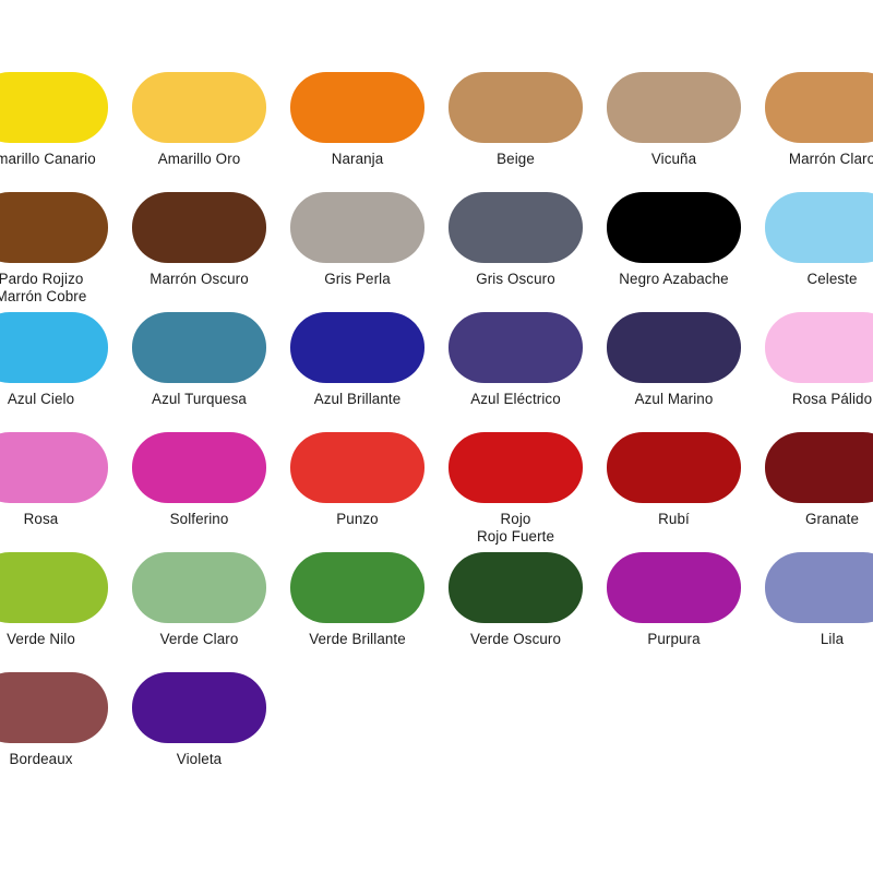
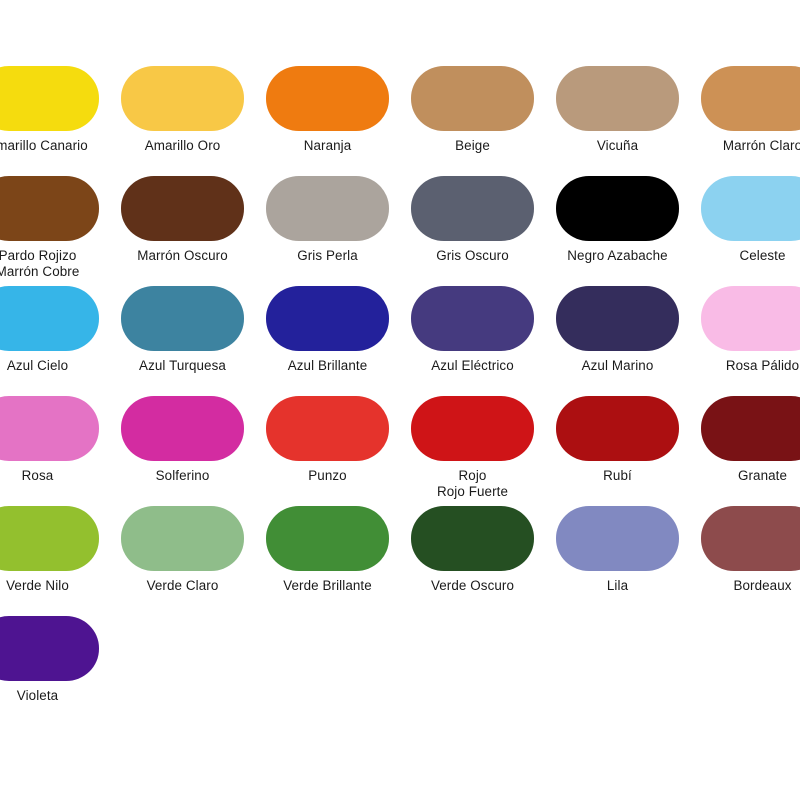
  marillo Canario
  Amarillo Oro
  Naranja
  Beige
  Vicuña
  Marrón Claro
  Pardo Rojizo
  Marrón Cobre
  Marrón Oscuro
  Gris Perla
  Gris Oscuro
  Negro Azabache
  Celeste
  Azul Cielo
  Azul Turquesa
  Azul Brillante
  Azul Eléctrico
  Azul Marino
  Rosa Pálido
  Rosa
  Solferino
  Punzo
  Rojo
  Rojo Fuerte
  Rubí
  Granate
  Verde Nilo
  Verde Claro
  Verde Brillante
  Verde Oscuro
- Purpura
  Lila
  Bordeaux
  Violeta
